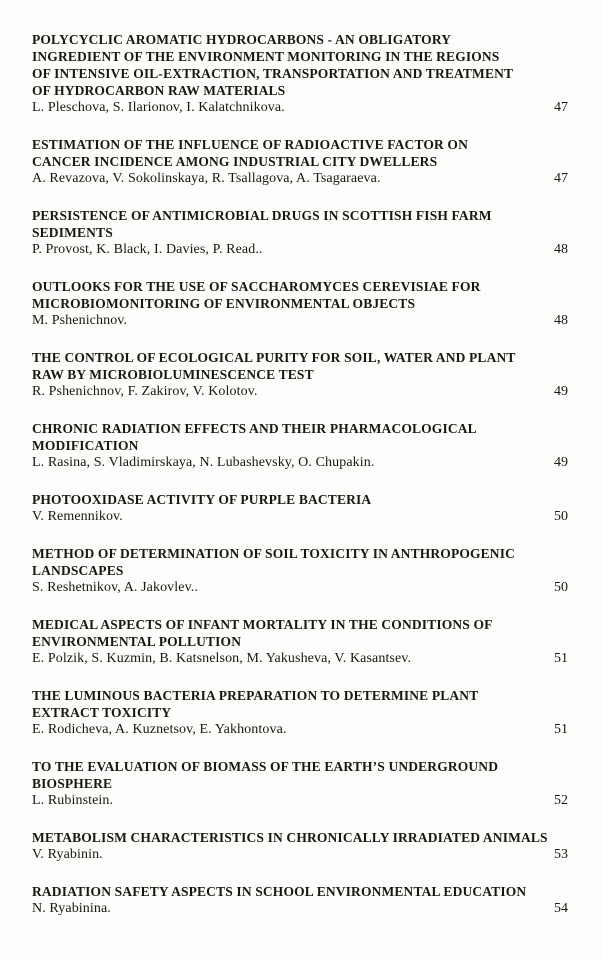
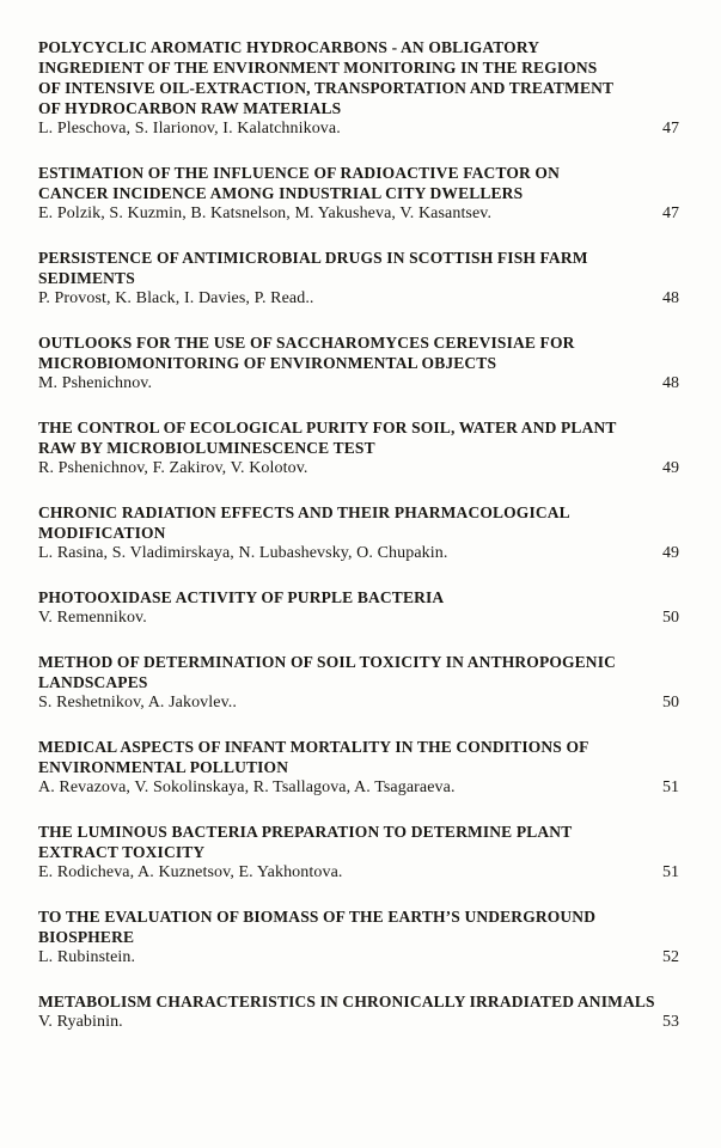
  POLYCYCLIC AROMATIC HYDROCARBONS - AN OBLIGATORY
  INGREDIENT OF THE ENVIRONMENT MONITORING IN THE REGIONS
  OF INTENSIVE OIL-EXTRACTION, TRANSPORTATION AND TREATMENT
  OF HYDROCARBON RAW MATERIALS
  L. Pleschova, S. Ilarionov, I. Kalatchnikova.
  47
  ESTIMATION OF THE INFLUENCE OF RADIOACTIVE FACTOR ON
  CANCER INCIDENCE AMONG INDUSTRIAL CITY DWELLERS
- A. Revazova, V. Sokolinskaya, R. Tsallagova, A. Tsagaraeva.
+ E. Polzik, S. Kuzmin, B. Katsnelson, M. Yakusheva, V. Kasantsev.
  47
  PERSISTENCE OF ANTIMICROBIAL DRUGS IN SCOTTISH FISH FARM
  SEDIMENTS
  P. Provost, K. Black, I. Davies, P. Read..
  48
  OUTLOOKS FOR THE USE OF SACCHAROMYCES CEREVISIAE FOR
  MICROBIOMONITORING OF ENVIRONMENTAL OBJECTS
  M. Pshenichnov.
  48
  THE CONTROL OF ECOLOGICAL PURITY FOR SOIL, WATER AND PLANT
  RAW BY MICROBIOLUMINESCENCE TEST
  R. Pshenichnov, F. Zakirov, V. Kolotov.
  49
  CHRONIC RADIATION EFFECTS AND THEIR PHARMACOLOGICAL
  MODIFICATION
  L. Rasina, S. Vladimirskaya, N. Lubashevsky, O. Chupakin.
  49
  PHOTOOXIDASE ACTIVITY OF PURPLE BACTERIA
  V. Remennikov.
  50
  METHOD OF DETERMINATION OF SOIL TOXICITY IN ANTHROPOGENIC
  LANDSCAPES
  S. Reshetnikov, A. Jakovlev..
  50
  MEDICAL ASPECTS OF INFANT MORTALITY IN THE CONDITIONS OF
  ENVIRONMENTAL POLLUTION
- E. Polzik, S. Kuzmin, B. Katsnelson, M. Yakusheva, V. Kasantsev.
+ A. Revazova, V. Sokolinskaya, R. Tsallagova, A. Tsagaraeva.
  51
  THE LUMINOUS BACTERIA PREPARATION TO DETERMINE PLANT
  EXTRACT TOXICITY
  E. Rodicheva, A. Kuznetsov, E. Yakhontova.
  51
  TO THE EVALUATION OF BIOMASS OF THE EARTH’S UNDERGROUND
  BIOSPHERE
  L. Rubinstein.
  52
  METABOLISM CHARACTERISTICS IN CHRONICALLY IRRADIATED ANIMALS
  V. Ryabinin.
  53
- RADIATION SAFETY ASPECTS IN SCHOOL ENVIRONMENTAL EDUCATION
- N. Ryabinina.
- 54
